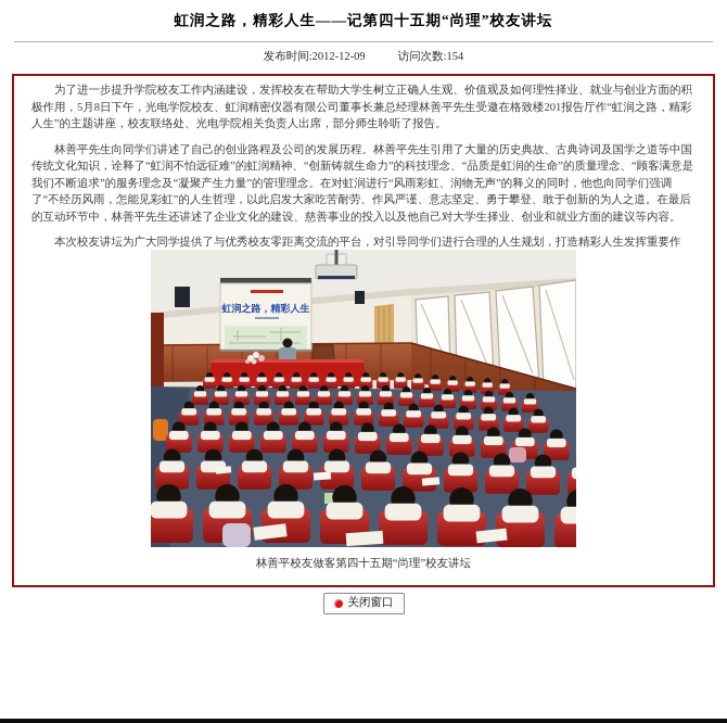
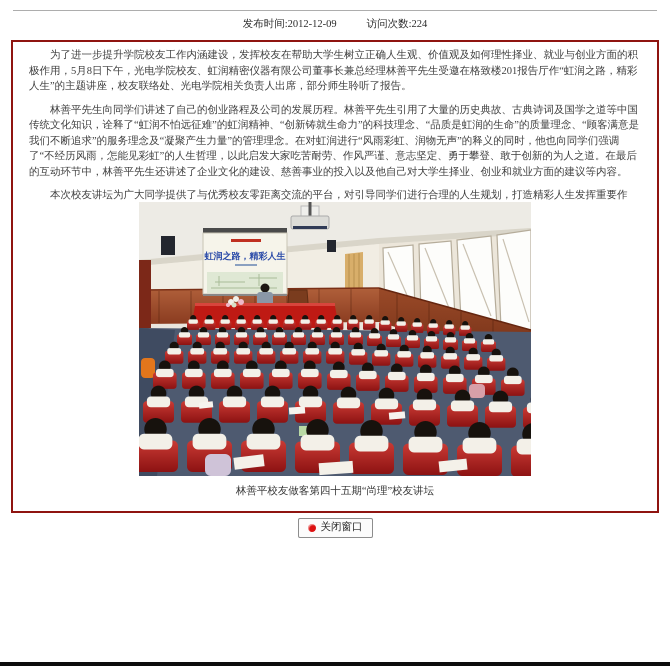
- 虹润之路，精彩人生——记第四十五期“尚理”校友讲坛
  发布时间:2012-12-09
- 访问次数:154
+ 访问次数:224
  为了进一步提升学院校友工作内涵建设，发挥校友在帮助大学生树立正确人生观、价值观及如何理性择业、就业与创业方面的积极作用，5月8日下午，光电学院校友、虹润精密仪器有限公司董事长兼总经理林善平先生受邀在格致楼201报告厅作“虹润之路，精彩人生”的主题讲座，校友联络处、光电学院相关负责人出席，部分师生聆听了报告。
  林善平先生向同学们讲述了自己的创业路程及公司的发展历程。林善平先生引用了大量的历史典故、古典诗词及国学之道等中国传统文化知识，诠释了“虹润不怕远征难”的虹润精神、“创新铸就生命力”的科技理念、“品质是虹润的生命”的质量理念、“顾客满意是我们不断追求”的服务理念及“凝聚产生力量”的管理理念。在对虹润进行“风雨彩虹、润物无声”的释义的同时，他也向同学们强调了“不经历风雨，怎能见彩虹”的人生哲理，以此启发大家吃苦耐劳、作风严谨、意志坚定、勇于攀登、敢于创新的为人之道。在最后的互动环节中，林善平先生还讲述了企业文化的建设、慈善事业的投入以及他自己对大学生择业、创业和就业方面的建议等内容。
  本次校友讲坛为广大同学提供了与优秀校友零距离交流的平台，对引导同学们进行合理的人生规划，打造精彩人生发挥重要作
  虹润之路，精彩人生
  林善平校友做客第四十五期“尚理”校友讲坛
  关闭窗口
